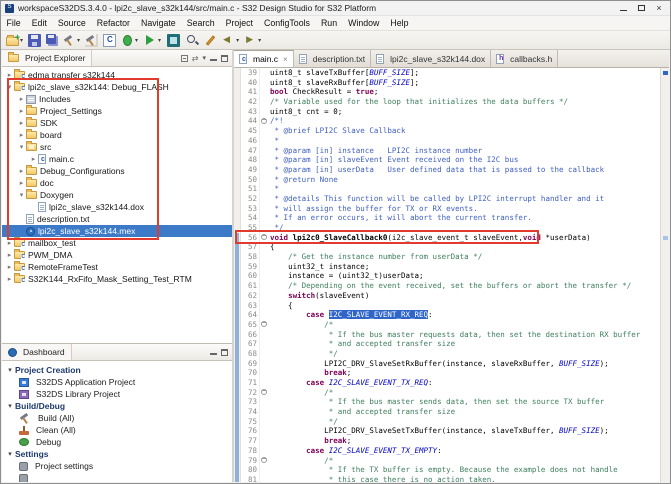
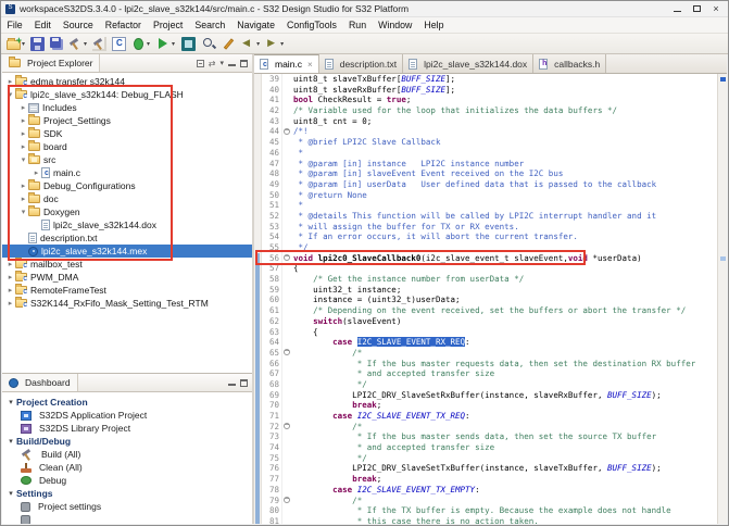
  workspaceS32DS.3.4.0 - lpi2c_slave_s32k144/src/main.c - S32 Design Studio for S32 Platform
  ×
  File
  Edit
  Source
  Refactor
- Navigate
+ Project
  Search
- Project
+ Navigate
  ConfigTools
  Run
  Window
  Help
  Project Explorer
  ⇄
  edma transfer s32k144
  lpi2c_slave_s32k144: Debug_FLASH
  Includes
  Project_Settings
  SDK
  board
  src
  main.c
  Debug_Configurations
  doc
  Doxygen
  lpi2c_slave_s32k144.dox
  description.txt
  lpi2c_slave_s32k144.mex
  mailbox_test
  PWM_DMA
  RemoteFrameTest
  S32K144_RxFifo_Mask_Setting_Test_RTM
  Dashboard
  Project Creation
  S32DS Application Project
  S32DS Library Project
  Build/Debug
  Build (All)
  Clean (All)
  Debug
  Settings
  Project settings
  main.c
  ×
  description.txt
  lpi2c_slave_s32k144.dox
  callbacks.h
  39
  40
  41
  42
  43
  44
  45
  46
  47
  48
  49
  50
  51
  52
  53
  54
  55
  56
  57
  58
  59
  60
  61
  62
  63
  64
  65
  66
  67
  68
  69
  70
  71
  72
  73
  74
  75
  76
  77
  78
  79
  80
  81
  uint8_t slaveTxBuffer[BUFF_SIZE];
  uint8_t slaveRxBuffer[BUFF_SIZE];
  bool CheckResult = true;
  /* Variable used for the loop that initializes the data buffers */
  uint8_t cnt = 0;
  /*!
  * @brief LPI2C Slave Callback
  *
  * @param [in] instance LPI2C instance number
  * @param [in] slaveEvent Event received on the I2C bus
  * @param [in] userData User defined data that is passed to the callback
  * @return None
  *
  * @details This function will be called by LPI2C interrupt handler and it
  * will assign the buffer for TX or RX events.
  * If an error occurs, it will abort the current transfer.
  */
  void lpi2c0_SlaveCallback0(i2c_slave_event_t slaveEvent,void *userData)
  {
  /* Get the instance number from userData */
  uint32_t instance;
  instance = (uint32_t)userData;
  /* Depending on the event received, set the buffers or abort the transfer */
  switch(slaveEvent)
  {
  case I2C_SLAVE_EVENT_RX_REQ:
  /*
  * If the bus master requests data, then set the destination RX buffer
  * and accepted transfer size
  */
  LPI2C_DRV_SlaveSetRxBuffer(instance, slaveRxBuffer, BUFF_SIZE);
  break;
  case I2C_SLAVE_EVENT_TX_REQ:
  /*
  * If the bus master sends data, then set the source TX buffer
  * and accepted transfer size
  */
  LPI2C_DRV_SlaveSetTxBuffer(instance, slaveTxBuffer, BUFF_SIZE);
  break;
  case I2C_SLAVE_EVENT_TX_EMPTY:
  /*
  * If the TX buffer is empty. Because the example does not handle
  * this case there is no action taken.
